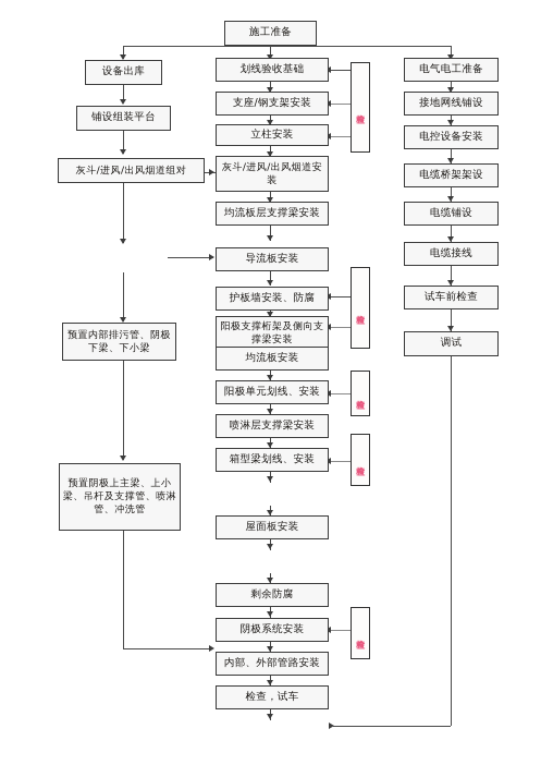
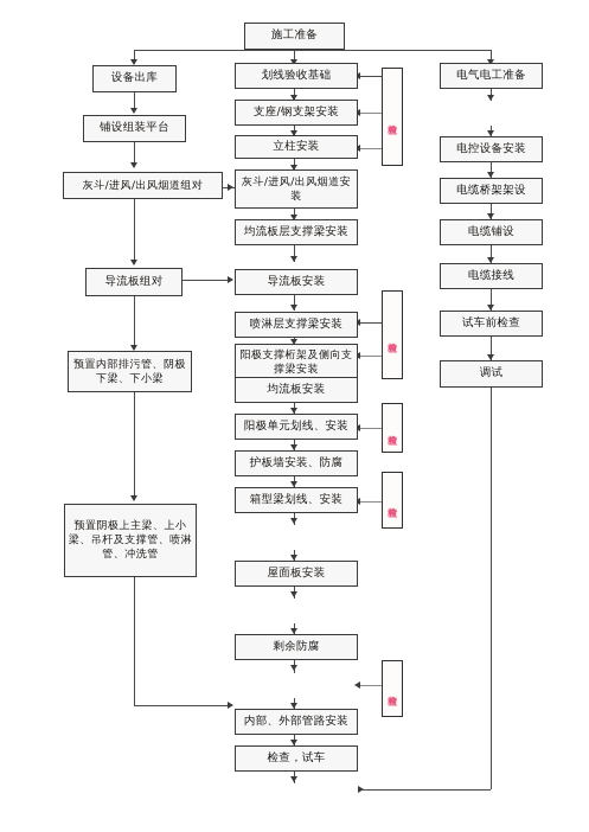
  施工准备
  设备出库
  铺设组装平台
  灰斗/进风/出风烟道组对
+ 导流板组对
  预置内部排污管、阴极下梁、下小梁
  预置阴极上主梁、上小梁、吊杆及支撑管、喷淋管、冲洗管
  划线验收基础
  支座/钢支架安装
  立柱安装
  灰斗/进风/出风烟道安装
  均流板层支撑梁安装
  导流板安装
- 护板墙安装、防腐
+ 喷淋层支撑梁安装
  阳极支撑桁架及侧向支撑梁安装
  均流板安装
  阳极单元划线、安装
- 喷淋层支撑梁安装
+ 护板墙安装、防腐
  箱型梁划线、安装
  屋面板安装
  剩余防腐
- 阴极系统安装
  内部、外部管路安装
  检查，试车
  电气电工准备
- 接地网线铺设
  电控设备安装
  电缆桥架架设
  电缆铺设
  电缆接线
  试车前检查
  调试
